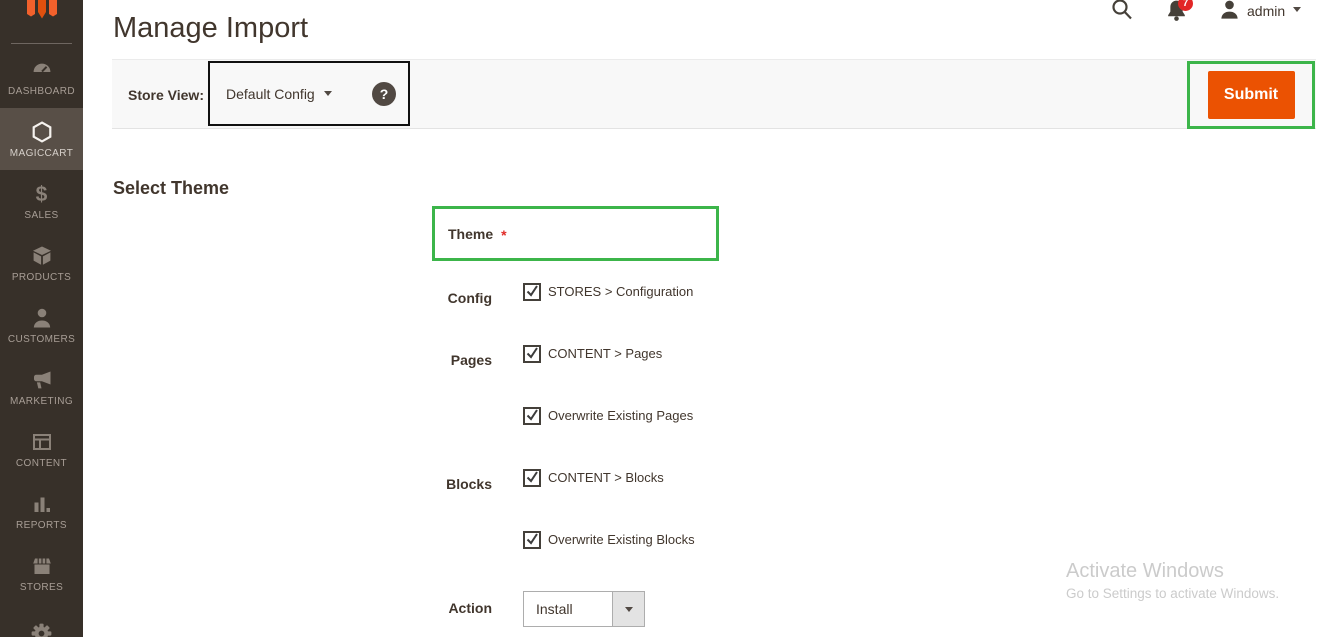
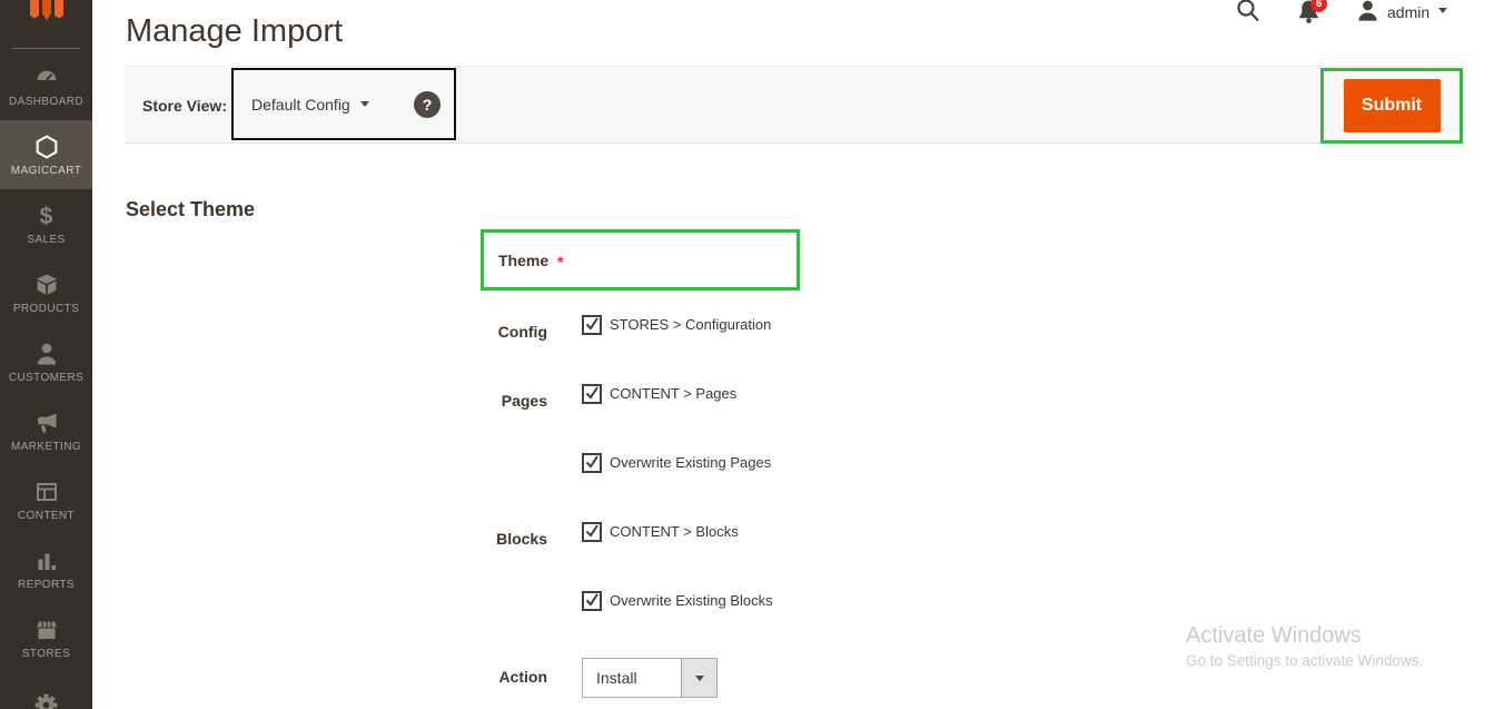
  DASHBOARD
  MAGICCART
  $
  SALES
  PRODUCTS
  CUSTOMERS
  MARKETING
  CONTENT
  REPORTS
  STORES
  Manage Import
- 7
+ 6
  admin
  Store View:
  Default Config
  ?
  Submit
  Select Theme
  Theme
  *
  Config
  STORES > Configuration
  Pages
  CONTENT > Pages
  Overwrite Existing Pages
  Blocks
  CONTENT > Blocks
  Overwrite Existing Blocks
  Action
  Install
  Activate Windows
  Go to Settings to activate Windows.
